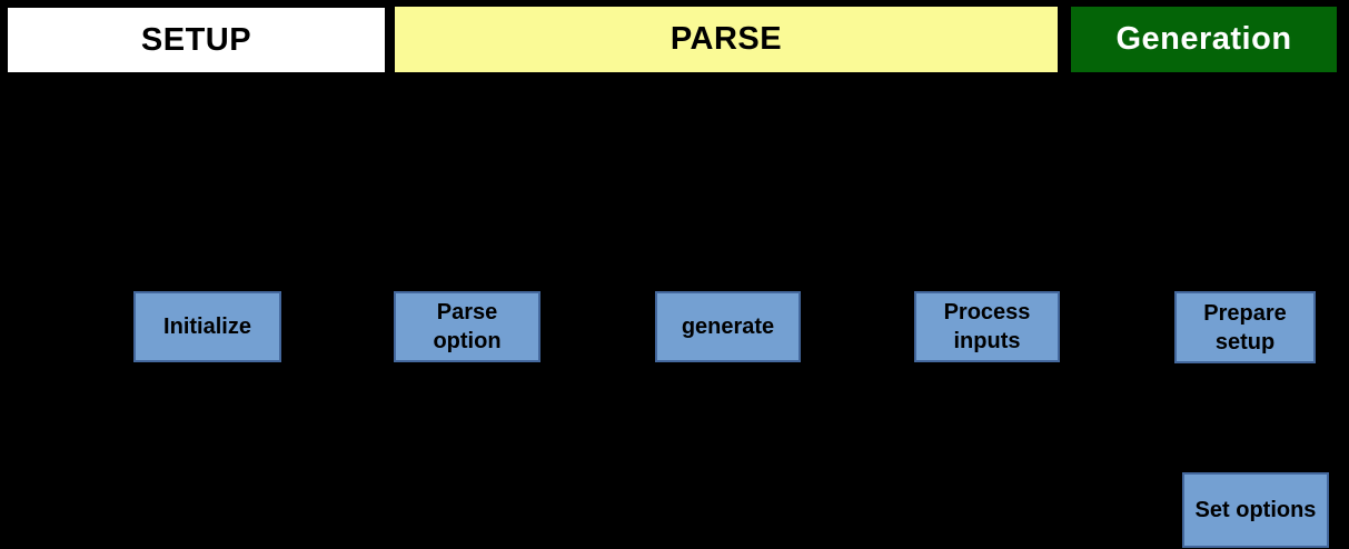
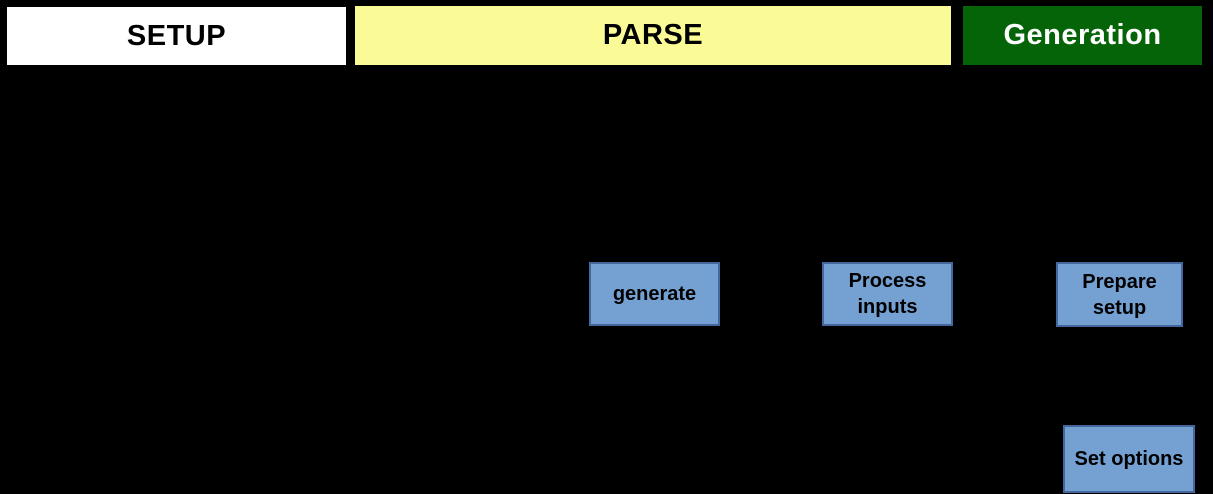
  SETUP
  PARSE
  Generation
- Initialize
- Parse option
  generate
  Process inputs
  Prepare setup
  Set options
